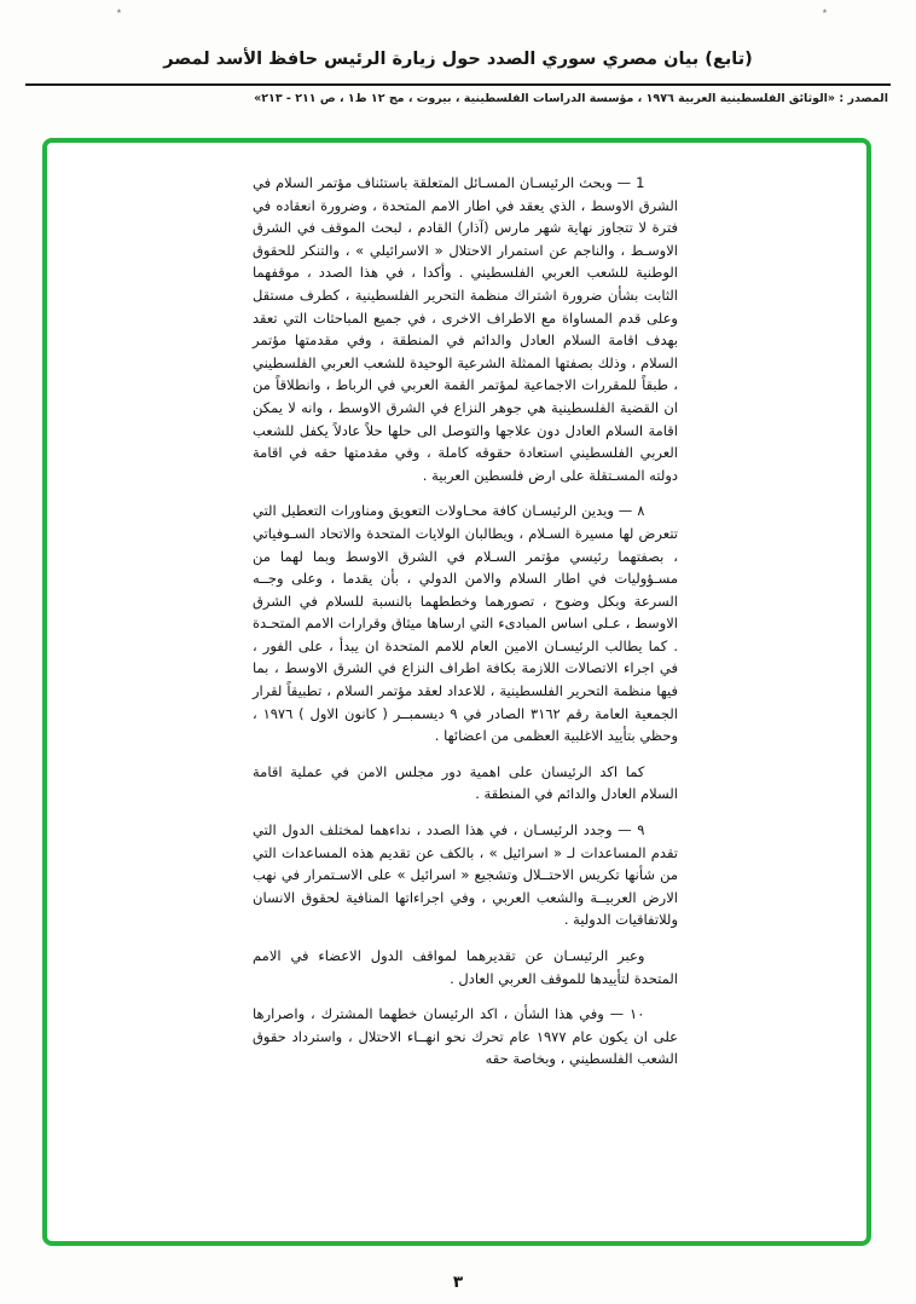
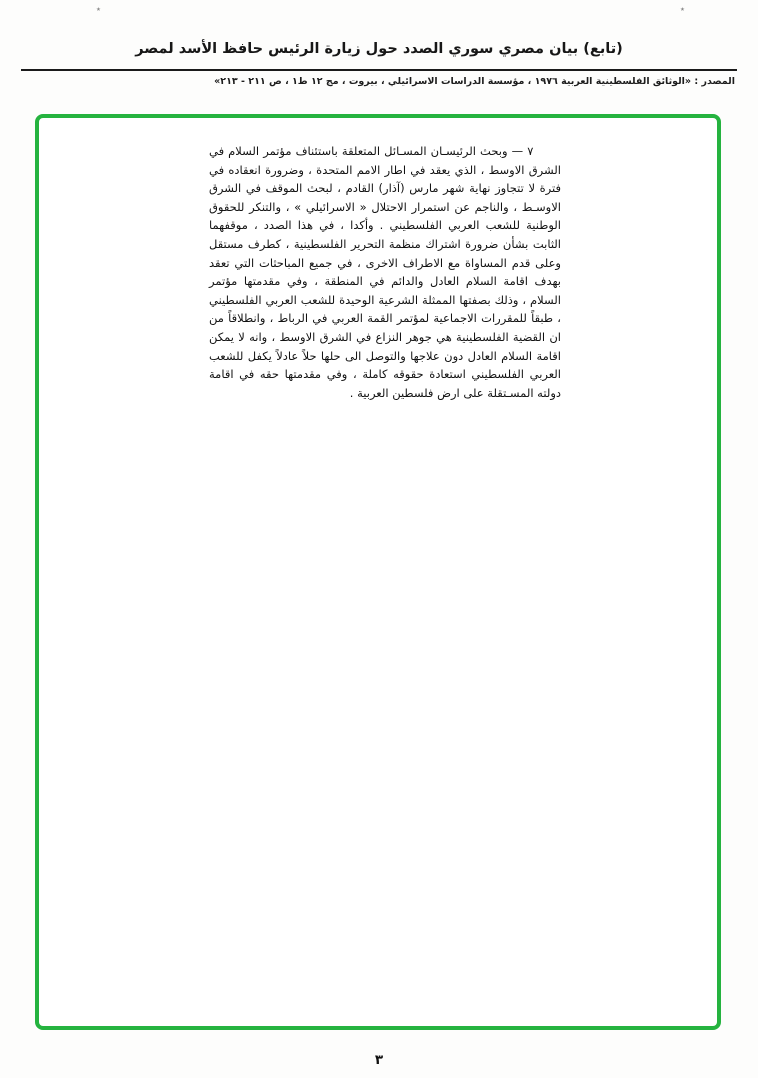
  ٭
  ٭
  (تابع) بيان مصري سوري الصدد حول زيارة الرئيس حافظ الأسد لمصر
- المصدر : «الوثائق الفلسطينية العربية ١٩٧٦ ، مؤسسة الدراسات الفلسطينية ، بيروت ، مج ١٢ ط١ ، ص ٢١١ - ٢١٣»
+ المصدر : «الوثائق الفلسطينية العربية ١٩٧٦ ، مؤسسة الدراسات الاسرائيلي ، بيروت ، مج ١٢ ط١ ، ص ٢١١ - ٢١٣»
- 1 — وبحث الرئيسـان المسـائل المتعلقة باستئناف مؤتمر السلام في الشرق الاوسط ، الذي يعقد في اطار الامم المتحدة ، وضرورة انعقاده في فترة لا تتجاوز نهاية شهر مارس (آذار) القادم ، لبحث الموقف في الشرق الاوسـط ، والناجم عن استمرار الاحتلال « الاسرائيلي » ، والتنكر للحقوق الوطنية للشعب العربي الفلسطيني . وأكدا ، في هذا الصدد ، موقفهما الثابت بشأن ضرورة اشتراك منظمة التحرير الفلسطينية ، كطرف مستقل وعلى قدم المساواة مع الاطراف الاخرى ، في جميع المباحثات التي تعقد بهدف اقامة السلام العادل والدائم في المنطقة ، وفي مقدمتها مؤتمر السلام ، وذلك بصفتها الممثلة الشرعية الوحيدة للشعب العربي الفلسطيني ، طبقاً للمقررات الاجماعية لمؤتمر القمة العربي في الرباط ، وانطلاقاً من ان القضية الفلسطينية هي جوهر النزاع في الشرق الاوسط ، وانه لا يمكن اقامة السلام العادل دون علاجها والتوصل الى حلها حلاً عادلاً يكفل للشعب العربي الفلسطيني استعادة حقوقه كاملة ، وفي مقدمتها حقه في اقامة دولته المسـتقلة على ارض فلسطين العربية .
+ ٧ — وبحث الرئيسـان المسـائل المتعلقة باستئناف مؤتمر السلام في الشرق الاوسط ، الذي يعقد في اطار الامم المتحدة ، وضرورة انعقاده في فترة لا تتجاوز نهاية شهر مارس (آذار) القادم ، لبحث الموقف في الشرق الاوسـط ، والناجم عن استمرار الاحتلال « الاسرائيلي » ، والتنكر للحقوق الوطنية للشعب العربي الفلسطيني . وأكدا ، في هذا الصدد ، موقفهما الثابت بشأن ضرورة اشتراك منظمة التحرير الفلسطينية ، كطرف مستقل وعلى قدم المساواة مع الاطراف الاخرى ، في جميع المباحثات التي تعقد بهدف اقامة السلام العادل والدائم في المنطقة ، وفي مقدمتها مؤتمر السلام ، وذلك بصفتها الممثلة الشرعية الوحيدة للشعب العربي الفلسطيني ، طبقاً للمقررات الاجماعية لمؤتمر القمة العربي في الرباط ، وانطلاقاً من ان القضية الفلسطينية هي جوهر النزاع في الشرق الاوسط ، وانه لا يمكن اقامة السلام العادل دون علاجها والتوصل الى حلها حلاً عادلاً يكفل للشعب العربي الفلسطيني استعادة حقوقه كاملة ، وفي مقدمتها حقه في اقامة دولته المسـتقلة على ارض فلسطين العربية .
- ٨ — ويدين الرئيسـان كافة محـاولات التعويق ومناورات التعطيل التي تتعرض لها مسيرة السـلام ، ويطالبان الولايات المتحدة والاتحاد السـوفياتي ، بصفتهما رئيسي مؤتمر السـلام في الشرق الاوسط وبما لهما من مسـؤوليات في اطار السلام والامن الدولي ، بأن يقدما ، وعلى وجــه السرعة وبكل وضوح ، تصورهما وخططهما بالنسبة للسلام في الشرق الاوسط ، عـلى اساس المبادىء التي ارساها ميثاق وقرارات الامم المتحـدة . كما يطالب الرئيسـان الامين العام للامم المتحدة ان يبدأ ، على الفور ، في اجراء الاتصالات اللازمة بكافة اطراف النزاع في الشرق الاوسط ، بما فيها منظمة التحرير الفلسطينية ، للاعداد لعقد مؤتمر السلام ، تطبيقاً لقرار الجمعية العامة رقم ٣١٦٢ الصادر في ٩ ديسمبــر ( كانون الاول ) ١٩٧٦ ، وحظي بتأييد الاغلبية العظمى من اعضائها .
- كما اكد الرئيسان على اهمية دور مجلس الامن في عملية اقامة السلام العادل والدائم في المنطقة .
- ٩ — وجدد الرئيسـان ، في هذا الصدد ، نداءهما لمختلف الدول التي تقدم المساعدات لـ « اسرائيل » ، بالكف عن تقديم هذه المساعدات التي من شأنها تكريس الاحتــلال وتشجيع « اسرائيل » على الاسـتمرار في نهب الارض العربيــة والشعب العربي ، وفي اجراءاتها المنافية لحقوق الانسان وللاتفاقيات الدولية .
- وعبر الرئيسـان عن تقديرهما لمواقف الدول الاعضاء في الامم المتحدة لتأييدها للموقف العربي العادل .
- ١٠ — وفي هذا الشأن ، اكد الرئيسان خطهما المشترك ، واصرارها على ان يكون عام ١٩٧٧ عام تحرك نحو انهــاء الاحتلال ، واسترداد حقوق الشعب الفلسطيني ، وبخاصة حقه
  ٣
